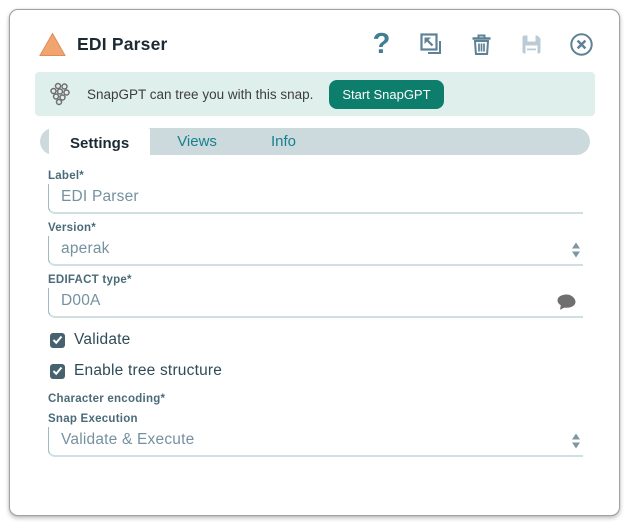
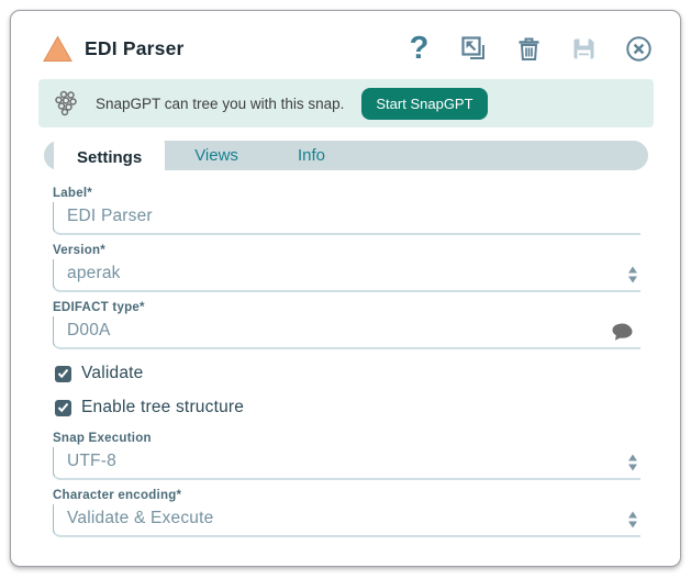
  EDI Parser
  ?
  SnapGPT can tree you with this snap.
  Start SnapGPT
  Settings
  Views
  Info
  Label*
  EDI Parser
  Version*
  aperak
  EDIFACT type*
  D00A
  Validate
  Enable tree structure
- Character encoding*
+ Snap Execution
+ UTF-8
- Snap Execution
+ Character encoding*
  Validate & Execute
